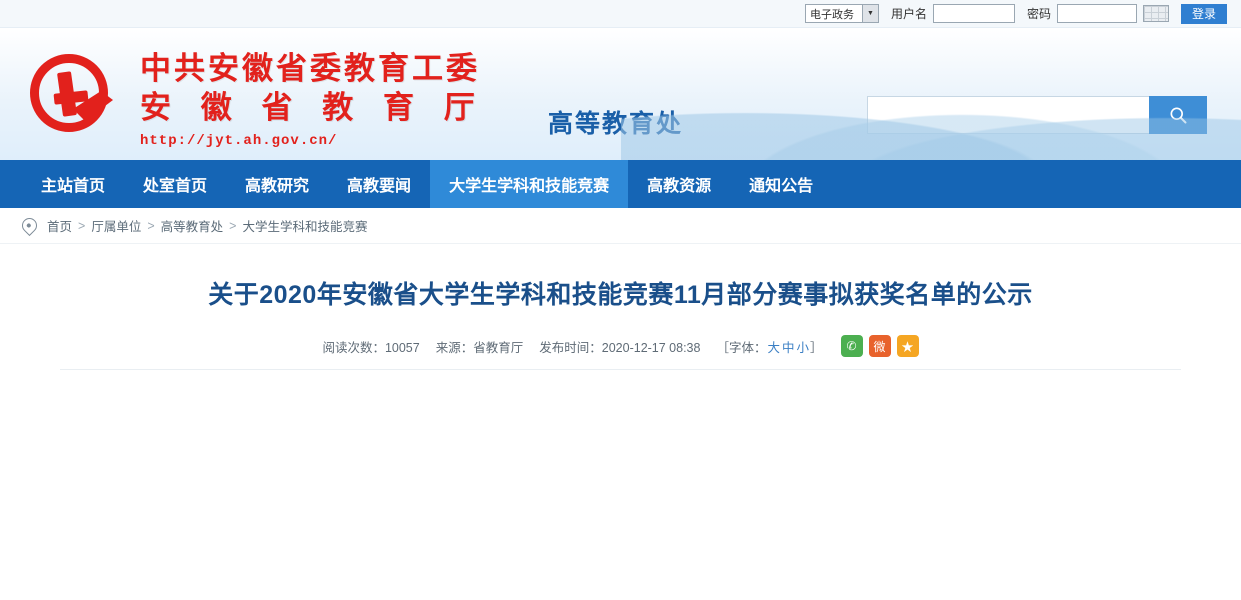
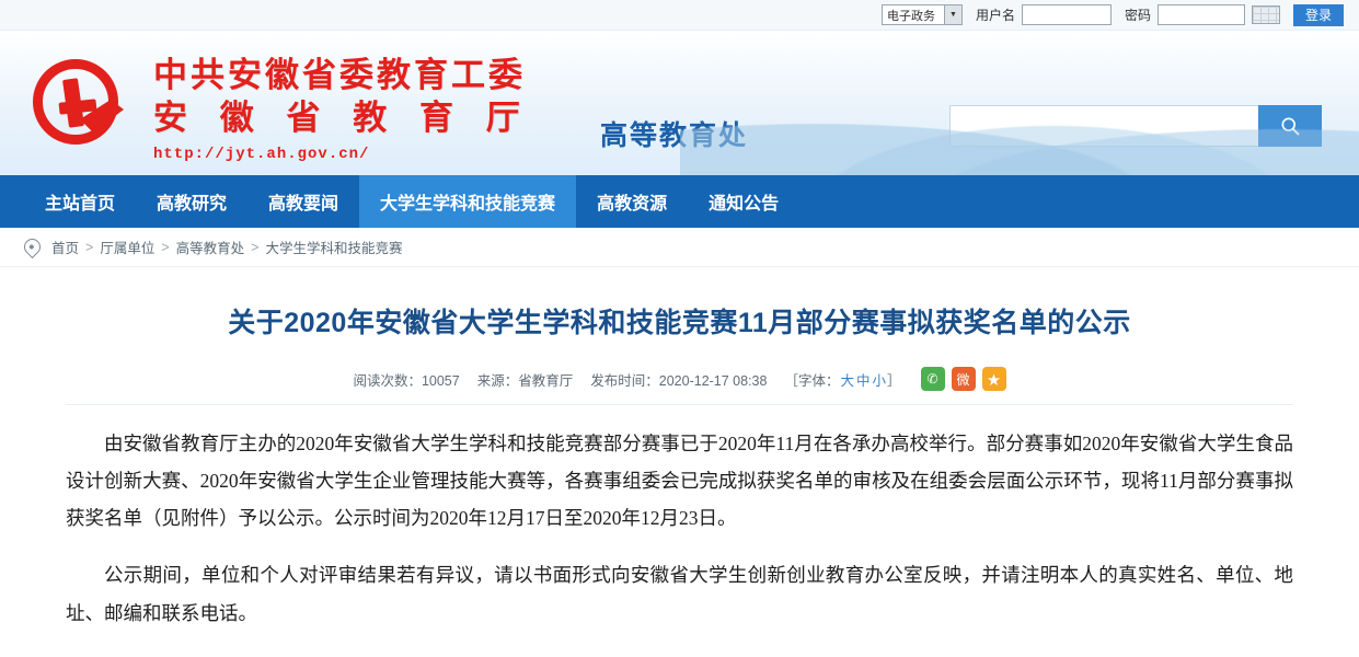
  电子政务
  用户名
  密码
  登录
  中共安徽省委教育工委
  安 徽 省 教 育 厅
  http://jyt.ah.gov.cn/
  主站首页
- 处室首页
  高教研究
  高教要闻
  大学生学科和技能竞赛
  高教资源
  通知公告
  首页
  >
  厅属单位
  >
  高等教育处
  >
  大学生学科和技能竞赛
  关于2020年安徽省大学生学科和技能竞赛11月部分赛事拟获奖名单的公示
  阅读次数：10057
  来源：省教育厅
  发布时间：2020-12-17 08:38
  ［字体：大 中 小］
  ✆
  微
  ★
+ 由安徽省教育厅主办的2020年安徽省大学生学科和技能竞赛部分赛事已于2020年11月在各承办高校举行。部分赛事如2020年安徽省大学生食品设计创新大赛、2020年安徽省大学生企业管理技能大赛等，各赛事组委会已完成拟获奖名单的审核及在组委会层面公示环节，现将11月部分赛事拟获奖名单（见附件）予以公示。公示时间为2020年12月17日至2020年12月23日。
+ 公示期间，单位和个人对评审结果若有异议，请以书面形式向安徽省大学生创新创业教育办公室反映，并请注明本人的真实姓名、单位、地址、邮编和联系电话。
